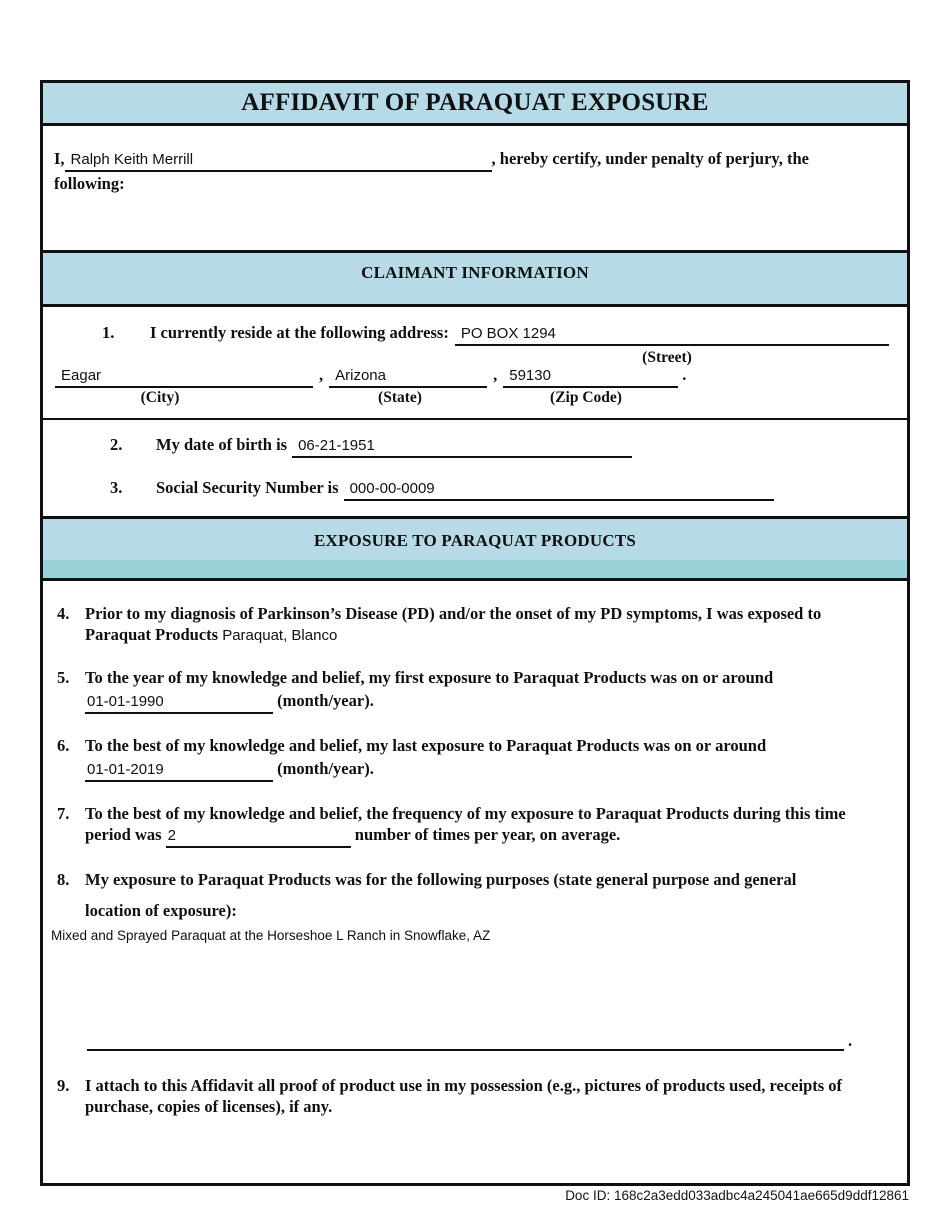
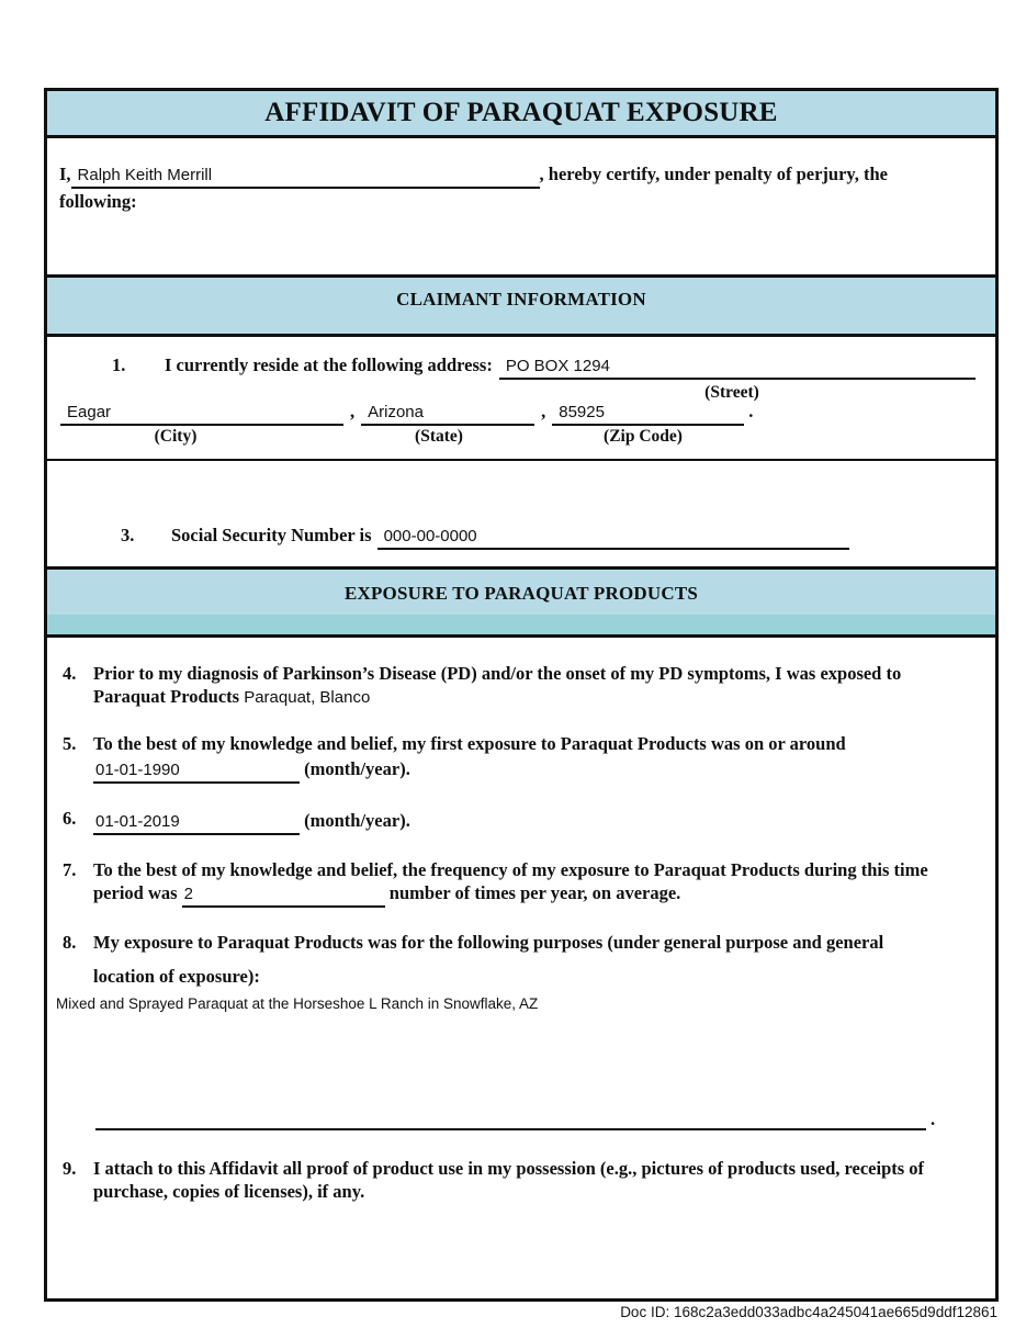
  AFFIDAVIT OF PARAQUAT EXPOSURE
  I, Ralph Keith Merrill , hereby certify, under penalty of perjury, the
  following:
  CLAIMANT INFORMATION
  1.
  I currently reside at the following address:
  PO BOX 1294
  (Street)
  Eagar
  ,
  Arizona
  ,
- 59130
+ 85925
  .
  (City)
  (State)
  (Zip Code)
- 2.
- My date of birth is
- 06-21-1951
  3.
  Social Security Number is
- 000-00-0009
+ 000-00-0000
  EXPOSURE TO PARAQUAT PRODUCTS
  4.
  Prior to my diagnosis of Parkinson’s Disease (PD) and/or the onset of my PD symptoms, I was exposed to Paraquat Products Paraquat, Blanco
  5.
- To the year of my knowledge and belief, my first exposure to Paraquat Products was on or around
+ To the best of my knowledge and belief, my first exposure to Paraquat Products was on or around
  01-01-1990 (month/year).
  6.
- To the best of my knowledge and belief, my last exposure to Paraquat Products was on or around
  01-01-2019 (month/year).
  7.
  To the best of my knowledge and belief, the frequency of my exposure to Paraquat Products during this time period was 2 number of times per year, on average.
  8.
- My exposure to Paraquat Products was for the following purposes (state general purpose and general
+ My exposure to Paraquat Products was for the following purposes (under general purpose and general
  location of exposure):
  Mixed and Sprayed Paraquat at the Horseshoe L Ranch in Snowflake, AZ
  .
  9.
  I attach to this Affidavit all proof of product use in my possession (e.g., pictures of products used, receipts of purchase, copies of licenses), if any.
  Doc ID: 168c2a3edd033adbc4a245041ae665d9ddf12861
